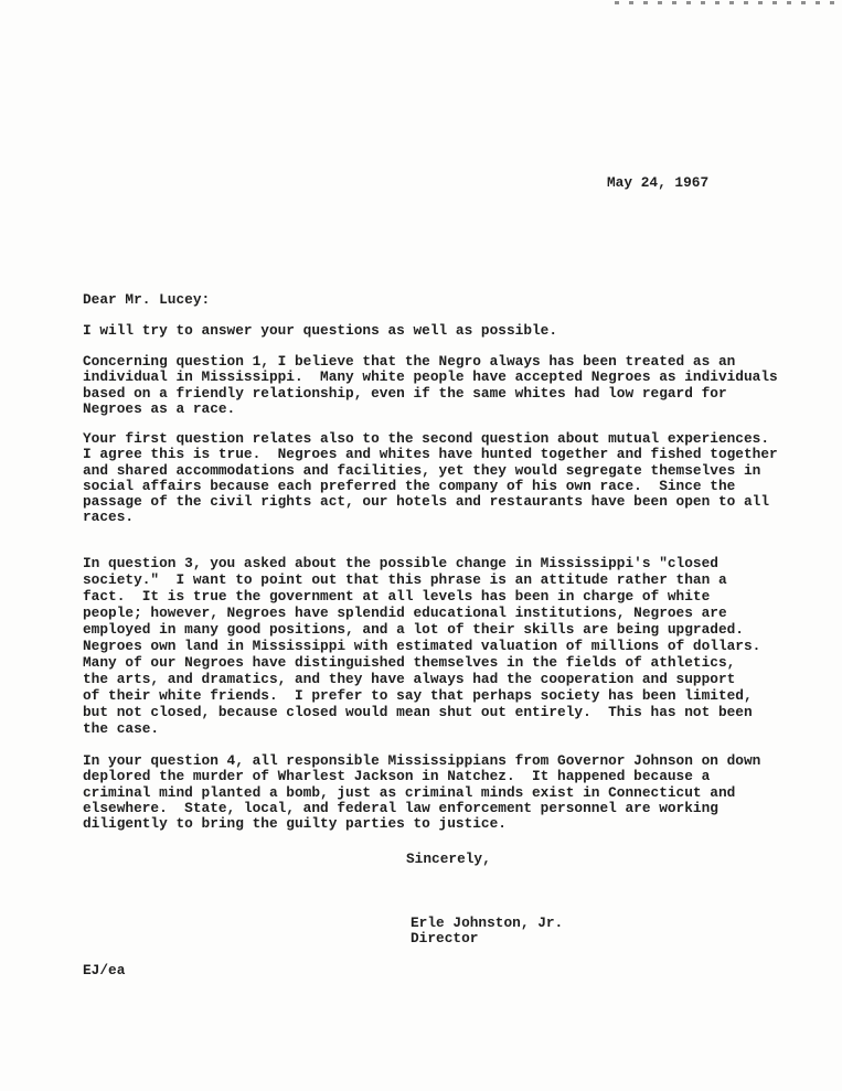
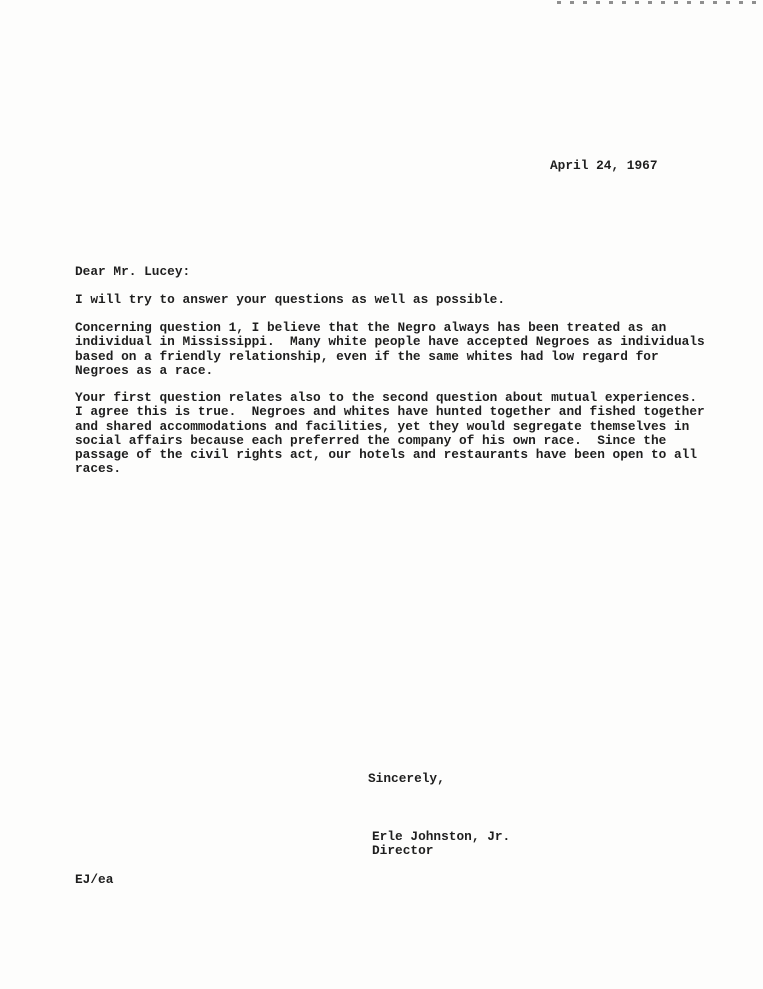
- May 24, 1967
+ April 24, 1967
  Dear Mr. Lucey:
  I will try to answer your questions as well as possible.
  Concerning question 1, I believe that the Negro always has been treated as an
  individual in Mississippi. Many white people have accepted Negroes as individuals
  based on a friendly relationship, even if the same whites had low regard for
  Negroes as a race.
  Your first question relates also to the second question about mutual experiences.
  I agree this is true. Negroes and whites have hunted together and fished together
  and shared accommodations and facilities, yet they would segregate themselves in
  social affairs because each preferred the company of his own race. Since the
  passage of the civil rights act, our hotels and restaurants have been open to all
  races.
- In question 3, you asked about the possible change in Mississippi's "closed
- society." I want to point out that this phrase is an attitude rather than a
- fact. It is true the government at all levels has been in charge of white
- people; however, Negroes have splendid educational institutions, Negroes are
- employed in many good positions, and a lot of their skills are being upgraded.
- Negroes own land in Mississippi with estimated valuation of millions of dollars.
- Many of our Negroes have distinguished themselves in the fields of athletics,
- the arts, and dramatics, and they have always had the cooperation and support
- of their white friends. I prefer to say that perhaps society has been limited,
- but not closed, because closed would mean shut out entirely. This has not been
- the case.
- In your question 4, all responsible Mississippians from Governor Johnson on down
- deplored the murder of Wharlest Jackson in Natchez. It happened because a
- criminal mind planted a bomb, just as criminal minds exist in Connecticut and
- elsewhere. State, local, and federal law enforcement personnel are working
- diligently to bring the guilty parties to justice.
  Sincerely,
  Erle Johnston, Jr.
  Director
  EJ/ea
